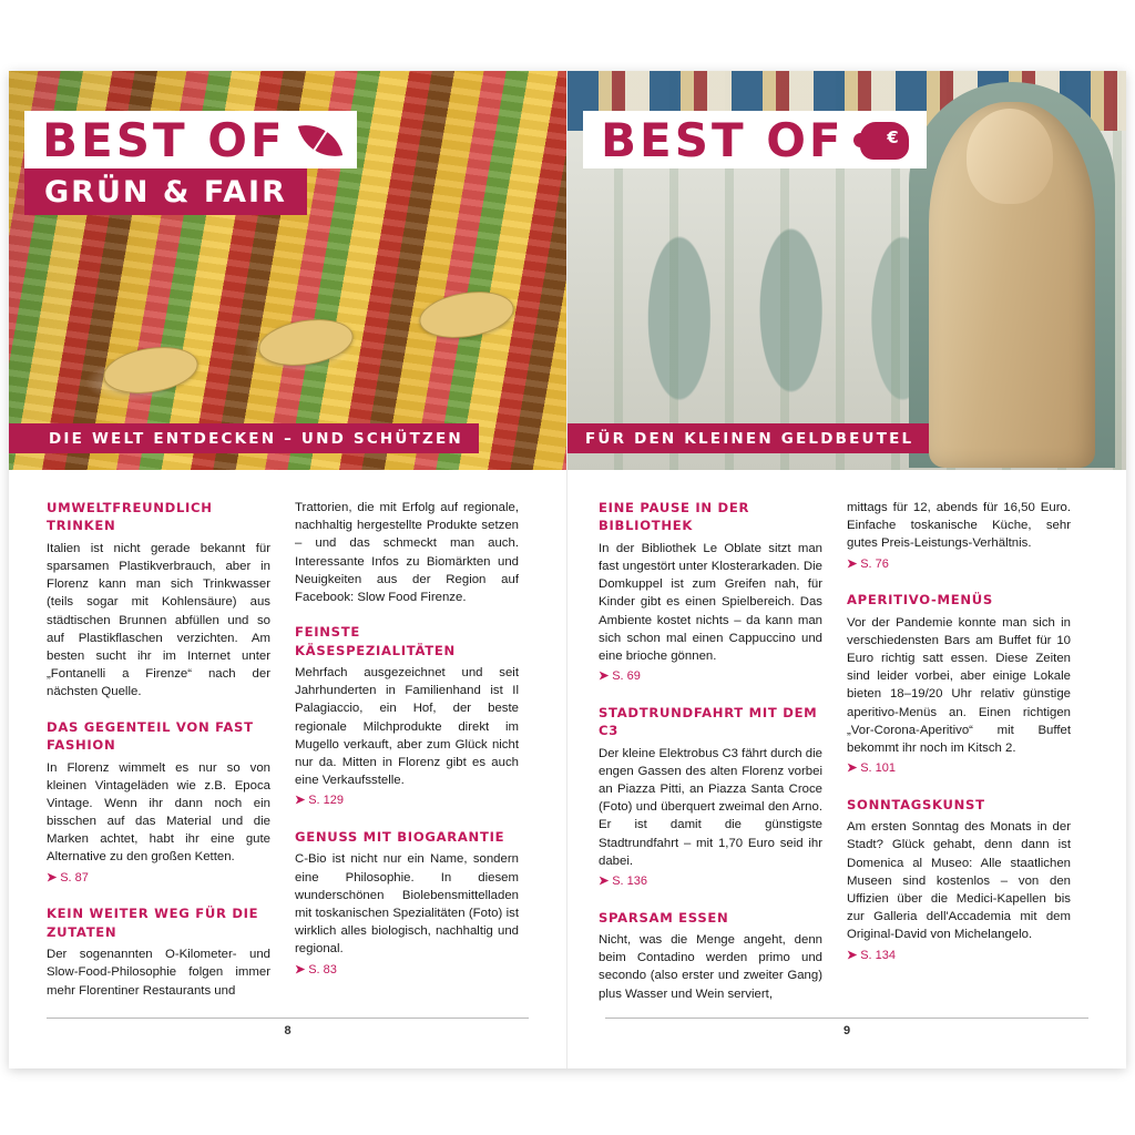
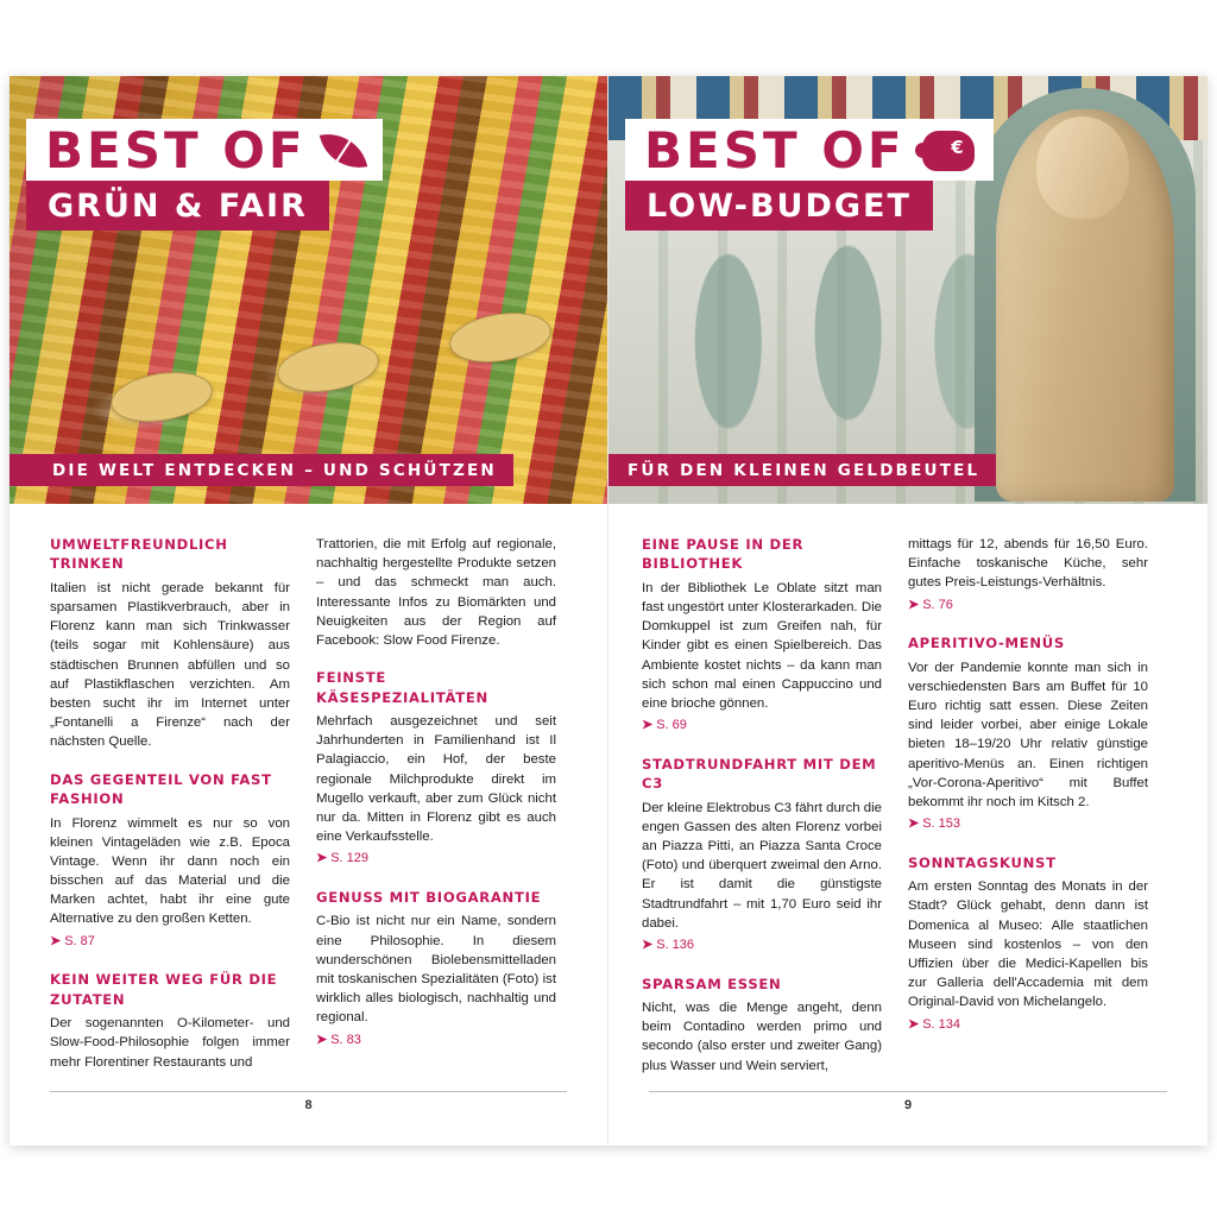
  BEST OF
  GRÜN & FAIR
  DIE WELT ENTDECKEN – UND SCHÜTZEN
  UMWELTFREUNDLICH TRINKEN
  Italien ist nicht gerade bekannt für sparsamen Plastikverbrauch, aber in Florenz kann man sich Trinkwasser (teils sogar mit Kohlensäure) aus städtischen Brunnen abfüllen und so auf Plastikflaschen verzichten. Am besten sucht ihr im Internet unter „Fontanelli a Firenze“ nach der nächsten Quelle.
  DAS GEGENTEIL VON FAST FASHION
  In Florenz wimmelt es nur so von kleinen Vintageläden wie z.B. Epoca Vintage. Wenn ihr dann noch ein bisschen auf das Material und die Marken achtet, habt ihr eine gute Alternative zu den großen Ketten.
  ➤ S. 87
  KEIN WEITER WEG FÜR DIE ZUTATEN
  Der sogenannten O-Kilometer- und Slow-Food-Philosophie folgen immer mehr Florentiner Restaurants und
  Trattorien, die mit Erfolg auf regionale, nachhaltig hergestellte Produkte setzen – und das schmeckt man auch. Interessante Infos zu Biomärkten und Neuigkeiten aus der Region auf Facebook: Slow Food Firenze.
  FEINSTE KÄSESPEZIALITÄTEN
  Mehrfach ausgezeichnet und seit Jahrhunderten in Familienhand ist Il Palagiaccio, ein Hof, der beste regionale Milchprodukte direkt im Mugello verkauft, aber zum Glück nicht nur da. Mitten in Florenz gibt es auch eine Verkaufsstelle.
  ➤ S. 129
  GENUSS MIT BIOGARANTIE
  C-Bio ist nicht nur ein Name, sondern eine Philosophie. In diesem wunderschönen Biolebensmittelladen mit toskanischen Spezialitäten (Foto) ist wirklich alles biologisch, nachhaltig und regional.
  ➤ S. 83
  8
  BEST OF
  €
+ LOW-BUDGET
  FÜR DEN KLEINEN GELDBEUTEL
  EINE PAUSE IN DER BIBLIOTHEK
  In der Bibliothek Le Oblate sitzt man fast ungestört unter Klosterarkaden. Die Domkuppel ist zum Greifen nah, für Kinder gibt es einen Spielbereich. Das Ambiente kostet nichts – da kann man sich schon mal einen Cappuccino und eine brioche gönnen.
  ➤ S. 69
  STADTRUNDFAHRT MIT DEM C3
  Der kleine Elektrobus C3 fährt durch die engen Gassen des alten Florenz vorbei an Piazza Pitti, an Piazza Santa Croce (Foto) und überquert zweimal den Arno. Er ist damit die günstigste Stadtrundfahrt – mit 1,70 Euro seid ihr dabei.
  ➤ S. 136
  SPARSAM ESSEN
  Nicht, was die Menge angeht, denn beim Contadino werden primo und secondo (also erster und zweiter Gang) plus Wasser und Wein serviert,
  mittags für 12, abends für 16,50 Euro. Einfache toskanische Küche, sehr gutes Preis-Leistungs-Verhältnis.
  ➤ S. 76
  APERITIVO-MENÜS
  Vor der Pandemie konnte man sich in verschiedensten Bars am Buffet für 10 Euro richtig satt essen. Diese Zeiten sind leider vorbei, aber einige Lokale bieten 18–19/20 Uhr relativ günstige aperitivo-Menüs an. Einen richtigen „Vor-Corona-Aperitivo“ mit Buffet bekommt ihr noch im Kitsch 2.
- ➤ S. 101
+ ➤ S. 153
  SONNTAGSKUNST
  Am ersten Sonntag des Monats in der Stadt? Glück gehabt, denn dann ist Domenica al Museo: Alle staatlichen Museen sind kostenlos – von den Uffizien über die Medici-Kapellen bis zur Galleria dell'Accademia mit dem Original-David von Michelangelo.
  ➤ S. 134
  9
